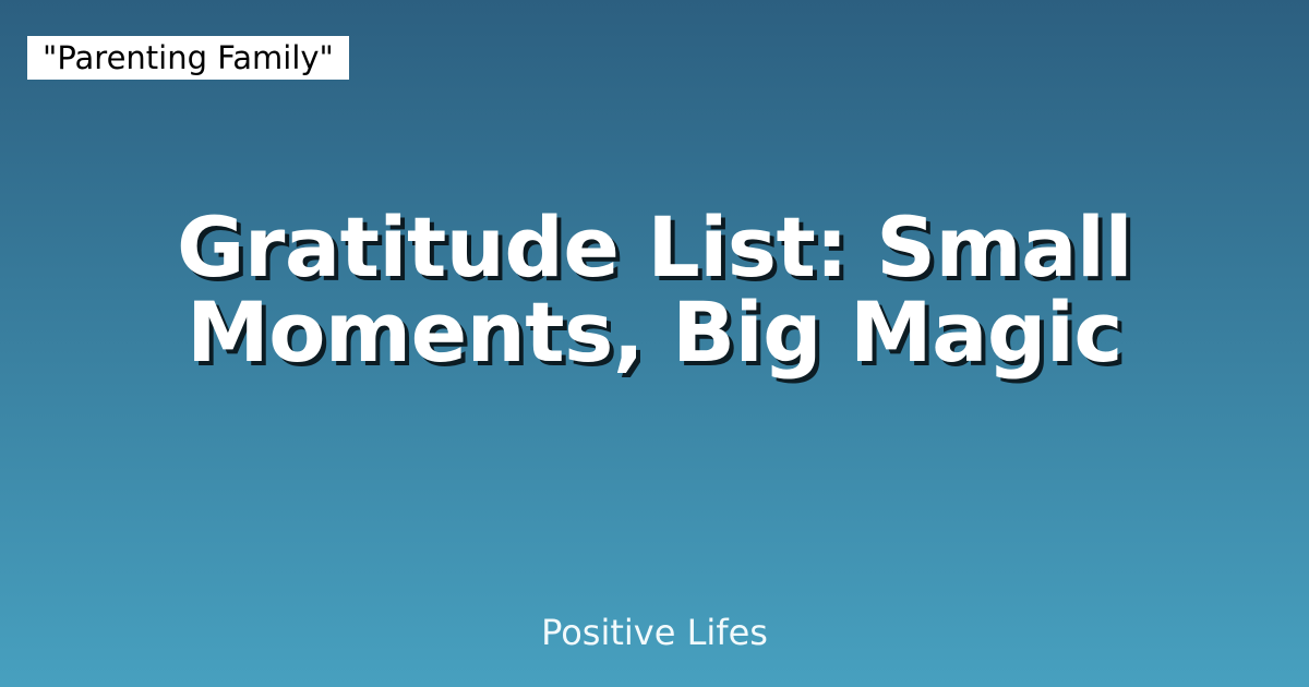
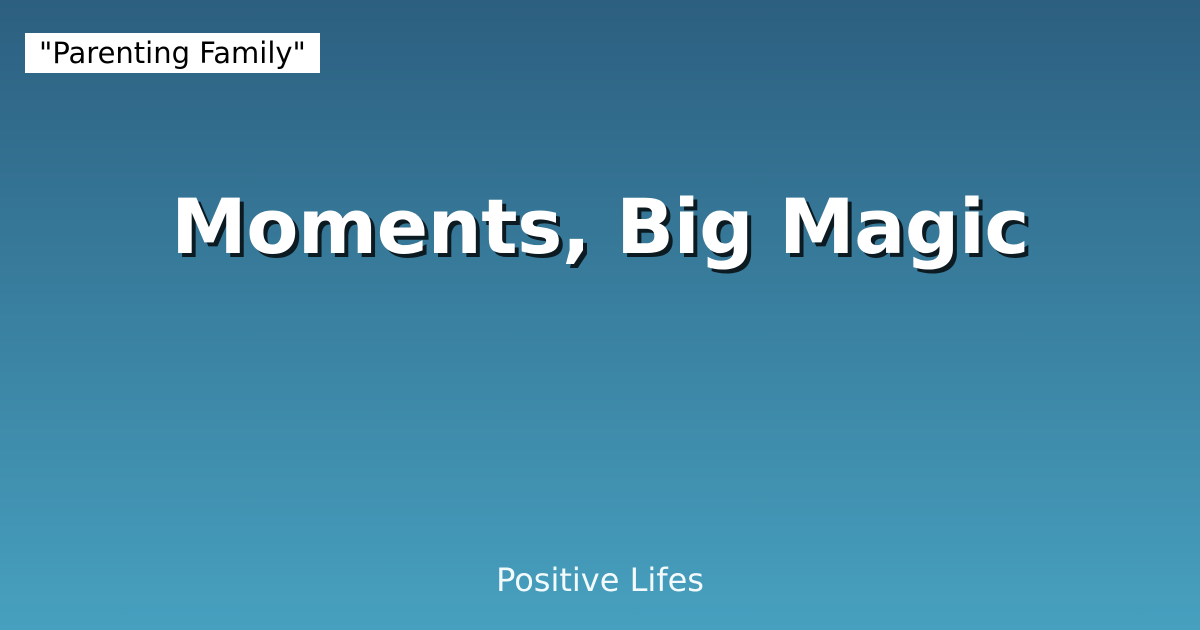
  "Parenting Family"
- Gratitude List: Small
  Moments, Big Magic
  Positive Lifes
